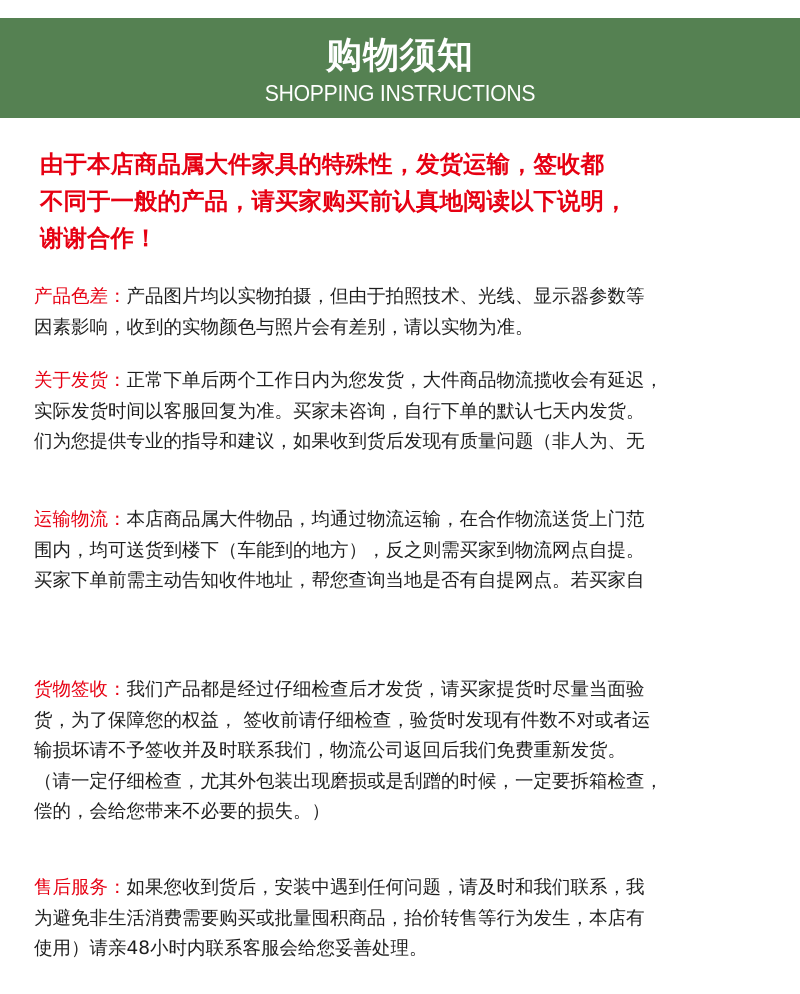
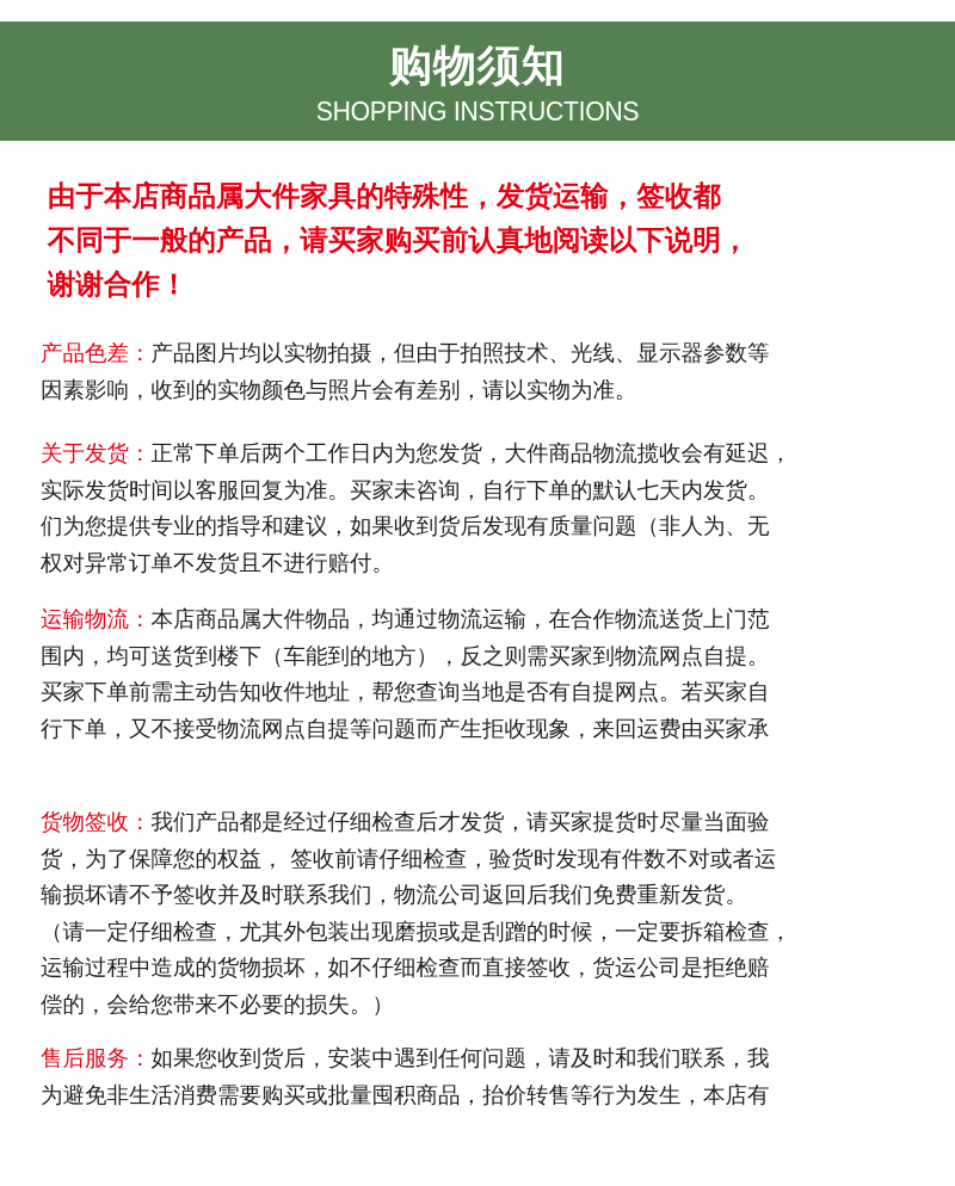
  购物须知
  SHOPPING INSTRUCTIONS
  由于本店商品属大件家具的特殊性，发货运输，签收都
  不同于一般的产品，请买家购买前认真地阅读以下说明，
  谢谢合作！
  产品色差：产品图片均以实物拍摄，但由于拍照技术、光线、显示器参数等
  因素影响，收到的实物颜色与照片会有差别，请以实物为准。
  关于发货：正常下单后两个工作日内为您发货，大件商品物流揽收会有延迟，
  实际发货时间以客服回复为准。买家未咨询，自行下单的默认七天内发货。
  们为您提供专业的指导和建议，如果收到货后发现有质量问题（非人为、无
+ 权对异常订单不发货且不进行赔付。
  运输物流：本店商品属大件物品，均通过物流运输，在合作物流送货上门范
  围内，均可送货到楼下（车能到的地方），反之则需买家到物流网点自提。
  买家下单前需主动告知收件地址，帮您查询当地是否有自提网点。若买家自
+ 行下单，又不接受物流网点自提等问题而产生拒收现象，来回运费由买家承
  货物签收：我们产品都是经过仔细检查后才发货，请买家提货时尽量当面验
  货，为了保障您的权益， 签收前请仔细检查，验货时发现有件数不对或者运
  输损坏请不予签收并及时联系我们，物流公司返回后我们免费重新发货。
  （请一定仔细检查，尤其外包装出现磨损或是刮蹭的时候，一定要拆箱检查，
+ 运输过程中造成的货物损坏，如不仔细检查而直接签收，货运公司是拒绝赔
  偿的，会给您带来不必要的损失。）
  售后服务：如果您收到货后，安装中遇到任何问题，请及时和我们联系，我
  为避免非生活消费需要购买或批量囤积商品，抬价转售等行为发生，本店有
- 使用）请亲48小时内联系客服会给您妥善处理。
